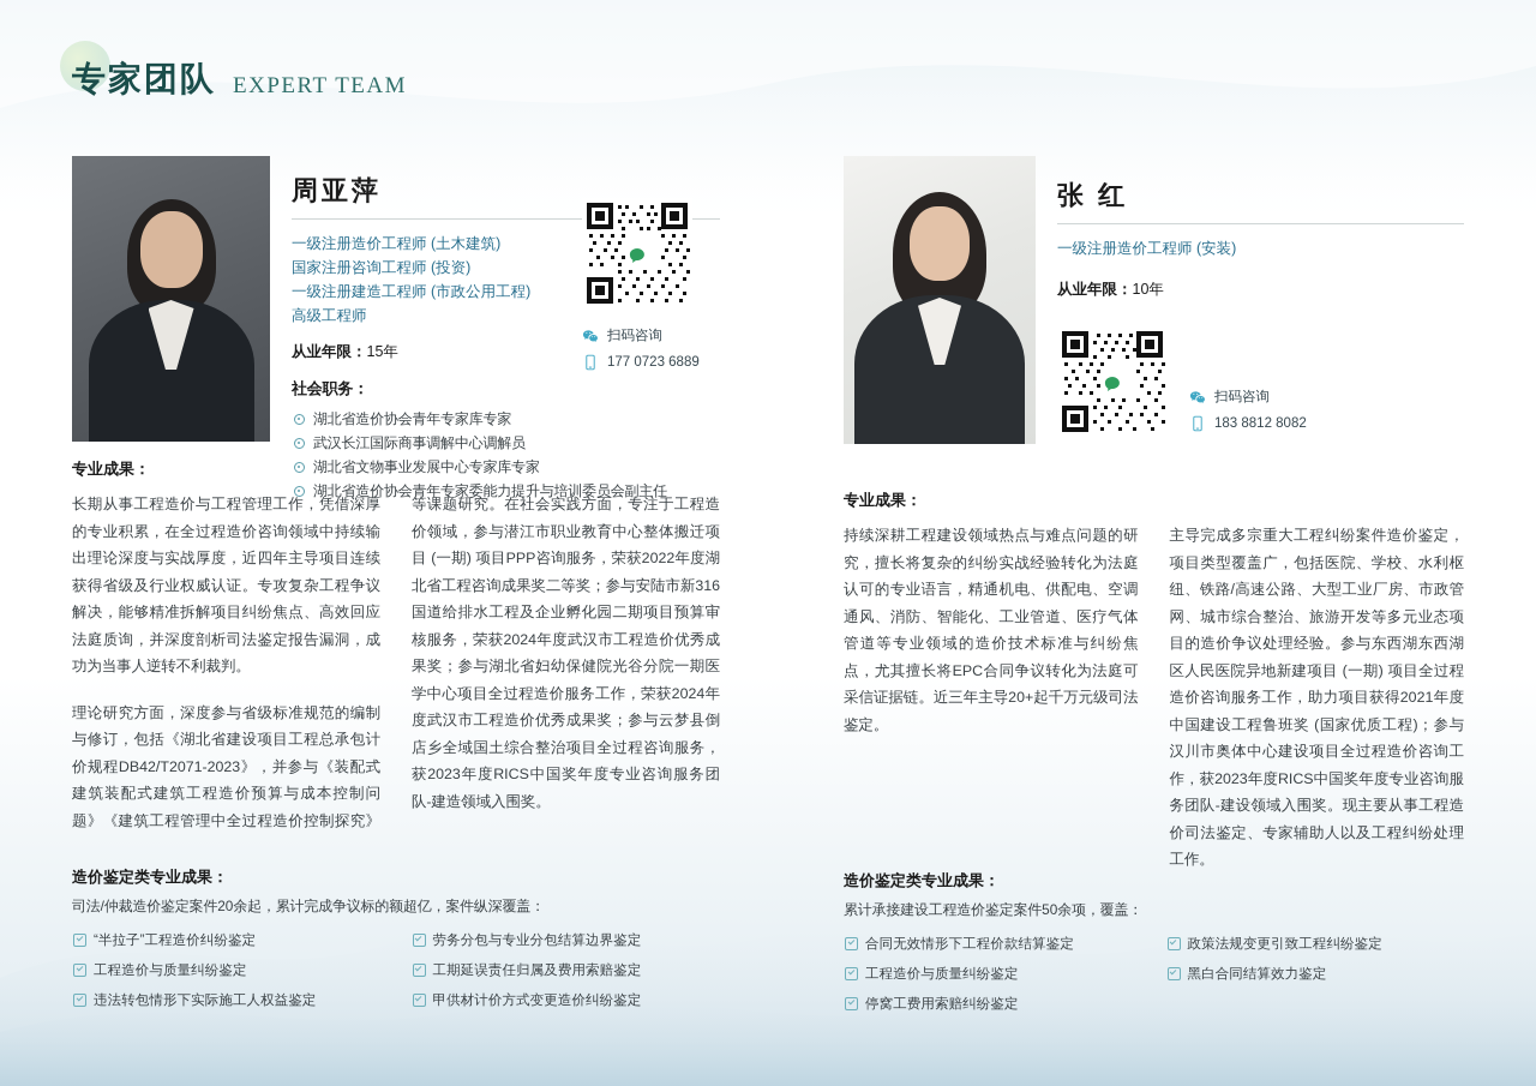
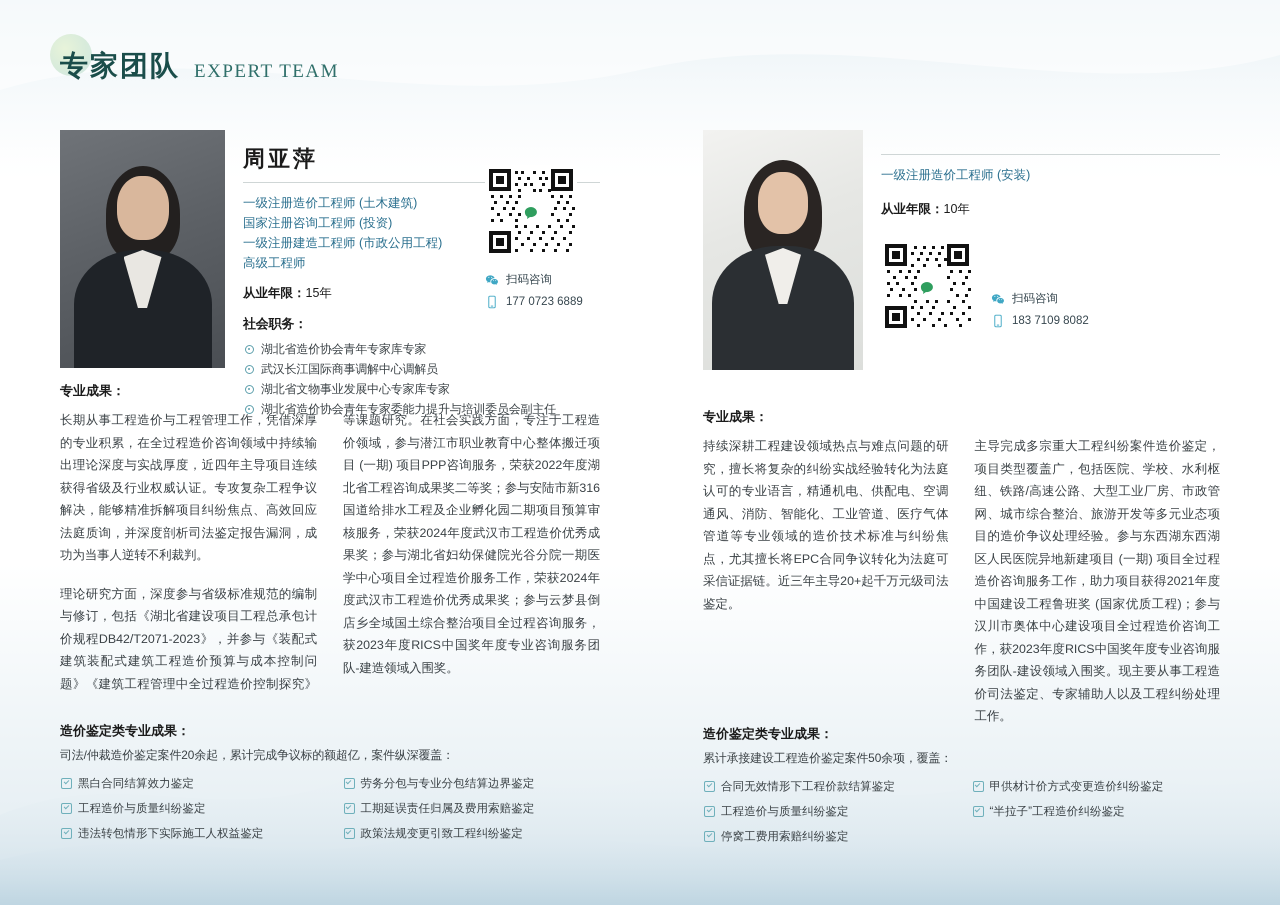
  专家团队
  EXPERT TEAM
  周亚萍
  一级注册造价工程师 (土木建筑)
  国家注册咨询工程师 (投资)
  一级注册建造工程师 (市政公用工程)
  高级工程师
  从业年限：15年
  社会职务：
  湖北省造价协会青年专家库专家
  武汉长江国际商事调解中心调解员
  湖北省文物事业发展中心专家库专家
  湖北省造价协会青年专家委能力提升与培训委员会副主任
  扫码咨询
  177 0723 6889
  专业成果：
  长期从事工程造价与工程管理工作，凭借深厚的专业积累，在全过程造价咨询领域中持续输出理论深度与实战厚度，近四年主导项目连续获得省级及行业权威认证。专攻复杂工程争议解决，能够精准拆解项目纠纷焦点、高效回应法庭质询，并深度剖析司法鉴定报告漏洞，成功为当事人逆转不利裁判。
  理论研究方面，深度参与省级标准规范的编制与修订，包括《湖北省建设项目工程总承包计价规程DB42/T2071-2023》，并参与《装配式建筑装配式建筑工程造价预算与成本控制问题》《建筑工程管理中全过程造价控制探究》等课题研究。在社会实践方面，专注于工程造价领域，参与潜江市职业教育中心整体搬迁项目 (一期) 项目PPP咨询服务，荣获2022年度湖北省工程咨询成果奖二等奖；参与安陆市新316国道给排水工程及企业孵化园二期项目预算审核服务，荣获2024年度武汉市工程造价优秀成果奖；参与湖北省妇幼保健院光谷分院一期医学中心项目全过程造价服务工作，荣获2024年度武汉市工程造价优秀成果奖；参与云梦县倒店乡全域国土综合整治项目全过程咨询服务，获2023年度RICS中国奖年度专业咨询服务团队-建造领域入围奖。
  造价鉴定类专业成果：
  司法/仲裁造价鉴定案件20余起，累计完成争议标的额超亿，案件纵深覆盖：
- “半拉子”工程造价纠纷鉴定
+ 黑白合同结算效力鉴定
  劳务分包与专业分包结算边界鉴定
  工程造价与质量纠纷鉴定
  工期延误责任归属及费用索赔鉴定
  违法转包情形下实际施工人权益鉴定
- 甲供材计价方式变更造价纠纷鉴定
+ 政策法规变更引致工程纠纷鉴定
- 张 红
  一级注册造价工程师 (安装)
  从业年限：10年
  扫码咨询
- 183 8812 8082
+ 183 7109 8082
  专业成果：
  持续深耕工程建设领域热点与难点问题的研究，擅长将复杂的纠纷实战经验转化为法庭认可的专业语言，精通机电、供配电、空调通风、消防、智能化、工业管道、医疗气体管道等专业领域的造价技术标准与纠纷焦点，尤其擅长将EPC合同争议转化为法庭可采信证据链。近三年主导20+起千万元级司法鉴定。
  主导完成多宗重大工程纠纷案件造价鉴定，项目类型覆盖广，包括医院、学校、水利枢纽、铁路/高速公路、大型工业厂房、市政管网、城市综合整治、旅游开发等多元业态项目的造价争议处理经验。参与东西湖东西湖区人民医院异地新建项目 (一期) 项目全过程造价咨询服务工作，助力项目获得2021年度中国建设工程鲁班奖 (国家优质工程)；参与汉川市奥体中心建设项目全过程造价咨询工作，获2023年度RICS中国奖年度专业咨询服务团队-建设领域入围奖。现主要从事工程造价司法鉴定、专家辅助人以及工程纠纷处理工作。
  造价鉴定类专业成果：
  累计承接建设工程造价鉴定案件50余项，覆盖：
  合同无效情形下工程价款结算鉴定
- 政策法规变更引致工程纠纷鉴定
+ 甲供材计价方式变更造价纠纷鉴定
  工程造价与质量纠纷鉴定
- 黑白合同结算效力鉴定
+ “半拉子”工程造价纠纷鉴定
  停窝工费用索赔纠纷鉴定
